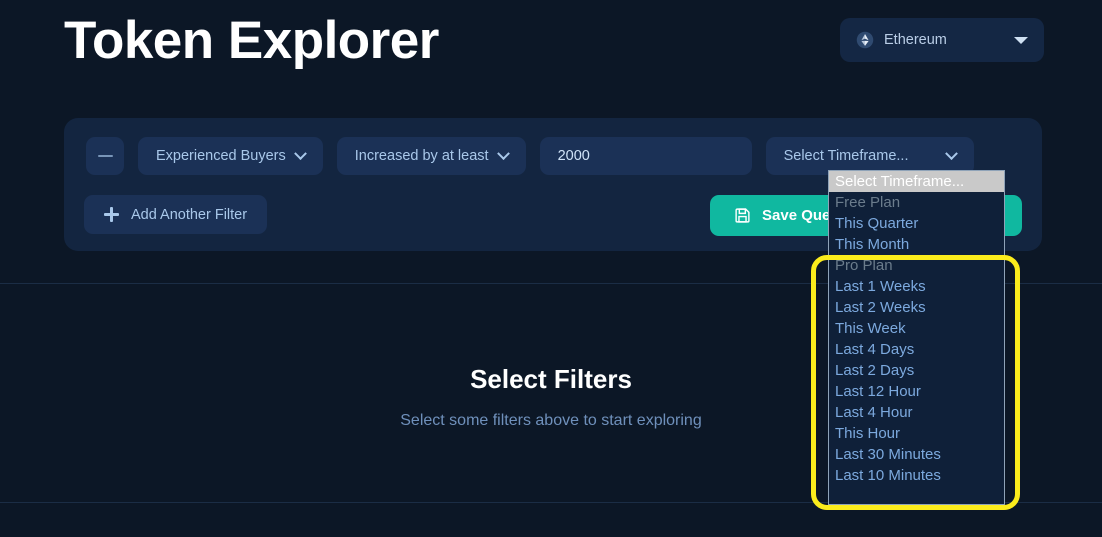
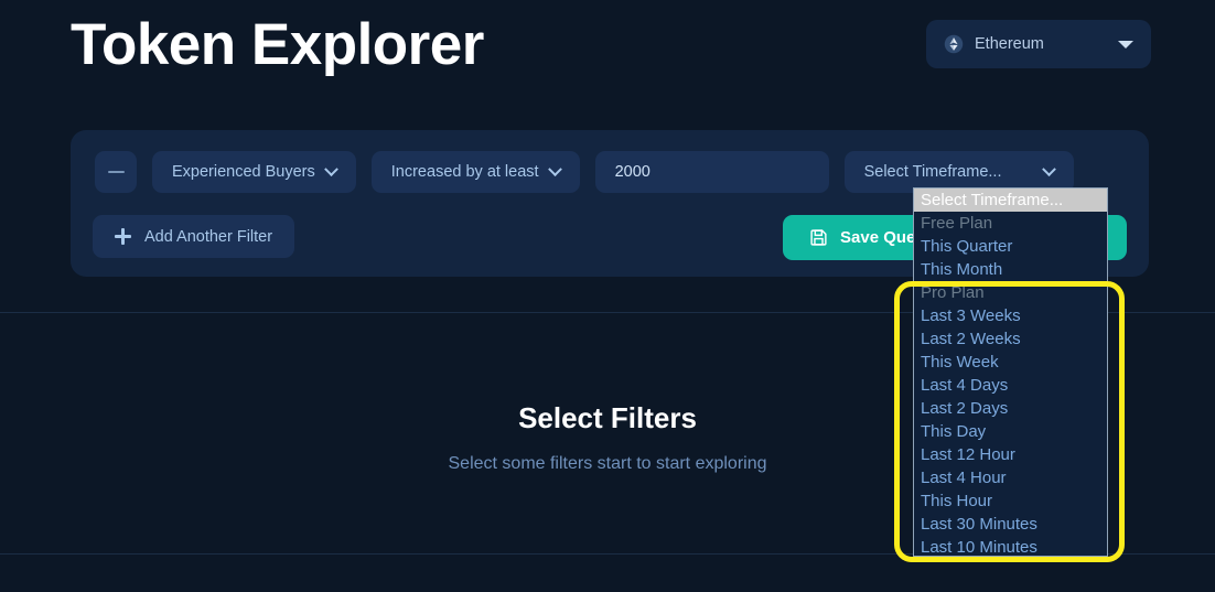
  Token Explorer
  Ethereum
  Experienced Buyers
  Increased by at least
  2000
  Select Timeframe...
  Save Que
  Add Another Filter
  Select Filters
- Select some filters above to start exploring
+ Select some filters start to start exploring
  Select Timeframe...
  Free Plan
  This Quarter
  This Month
  Pro Plan
- Last 1 Weeks
+ Last 3 Weeks
  Last 2 Weeks
  This Week
  Last 4 Days
  Last 2 Days
+ This Day
  Last 12 Hour
  Last 4 Hour
  This Hour
  Last 30 Minutes
  Last 10 Minutes
